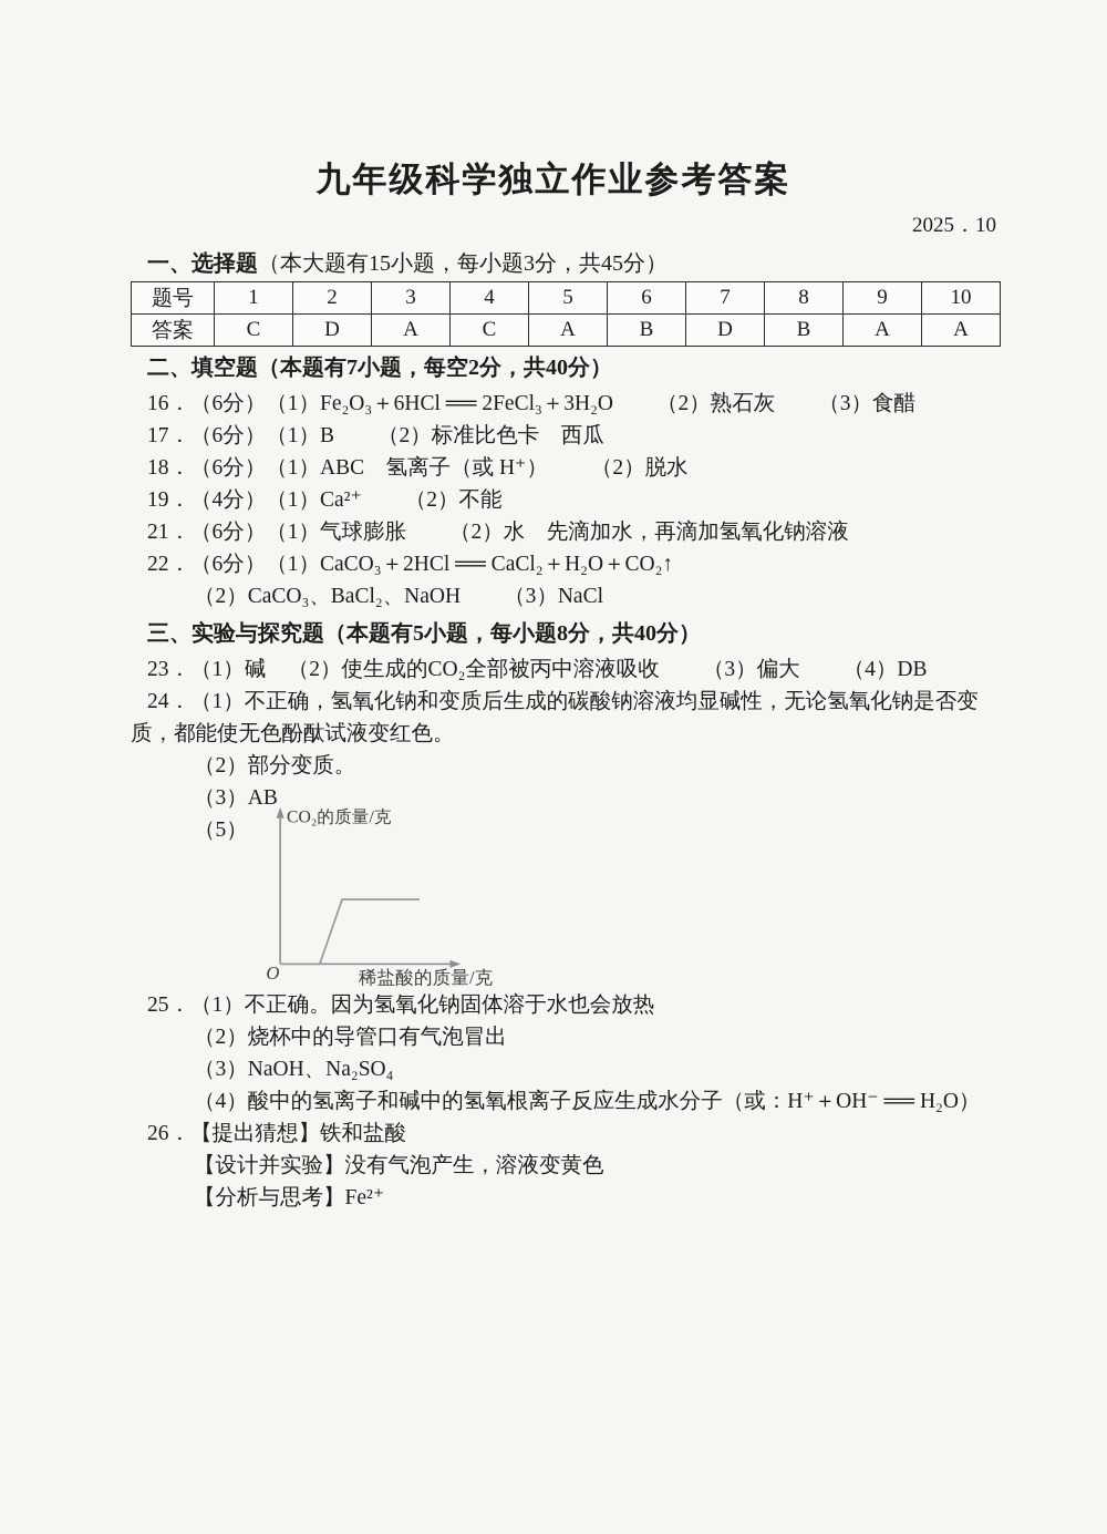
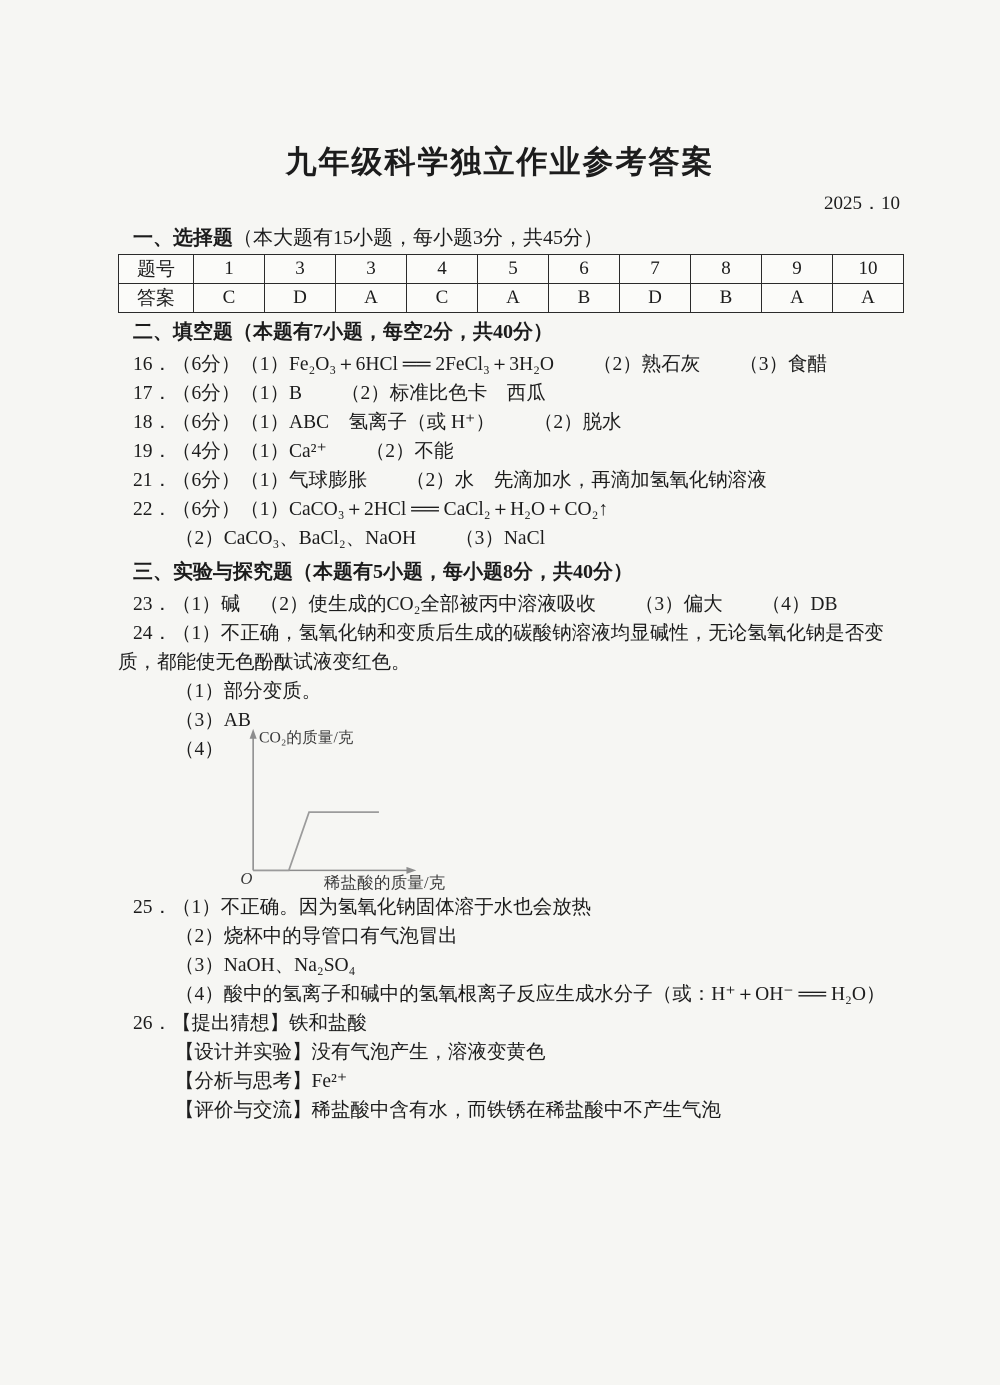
  九年级科学独立作业参考答案
  2025．10
  一、选择题（本大题有15小题，每小题3分，共45分）
- 题号	1	2	3	4	5	6	7	8	9	10
+ 题号	1	3	3	4	5	6	7	8	9	10
  答案	C	D	A	C	A	B	D	B	A	A
  二、填空题（本题有7小题，每空2分，共40分）
  16．（6分）（1）Fe₂O₃＋6HCl ══ 2FeCl₃＋3H₂O （2）熟石灰 （3）食醋
  17．（6分）（1）B （2）标准比色卡 西瓜
  18．（6分）（1）ABC 氢离子（或 H⁺） （2）脱水
  19．（4分）（1）Ca²⁺ （2）不能
  21．（6分）（1）气球膨胀 （2）水 先滴加水，再滴加氢氧化钠溶液
  22．（6分）（1）CaCO₃＋2HCl ══ CaCl₂＋H₂O＋CO₂↑
  （2）CaCO₃、BaCl₂、NaOH （3）NaCl
  三、实验与探究题（本题有5小题，每小题8分，共40分）
  23．（1）碱 （2）使生成的CO₂全部被丙中溶液吸收 （3）偏大 （4）DB
  24．（1）不正确，氢氧化钠和变质后生成的碳酸钠溶液均显碱性，无论氢氧化钠是否变
  质，都能使无色酚酞试液变红色。
- （2）部分变质。
+ （1）部分变质。
  （3）AB
- （5）
+ （4）
  CO₂的质量/克
  稀盐酸的质量/克
  O
  25．（1）不正确。因为氢氧化钠固体溶于水也会放热
  （2）烧杯中的导管口有气泡冒出
  （3）NaOH、Na₂SO₄
  （4）酸中的氢离子和碱中的氢氧根离子反应生成水分子（或：H⁺＋OH⁻ ══ H₂O）
  26．【提出猜想】铁和盐酸
  【设计并实验】没有气泡产生，溶液变黄色
  【分析与思考】Fe²⁺
+ 【评价与交流】稀盐酸中含有水，而铁锈在稀盐酸中不产生气泡
